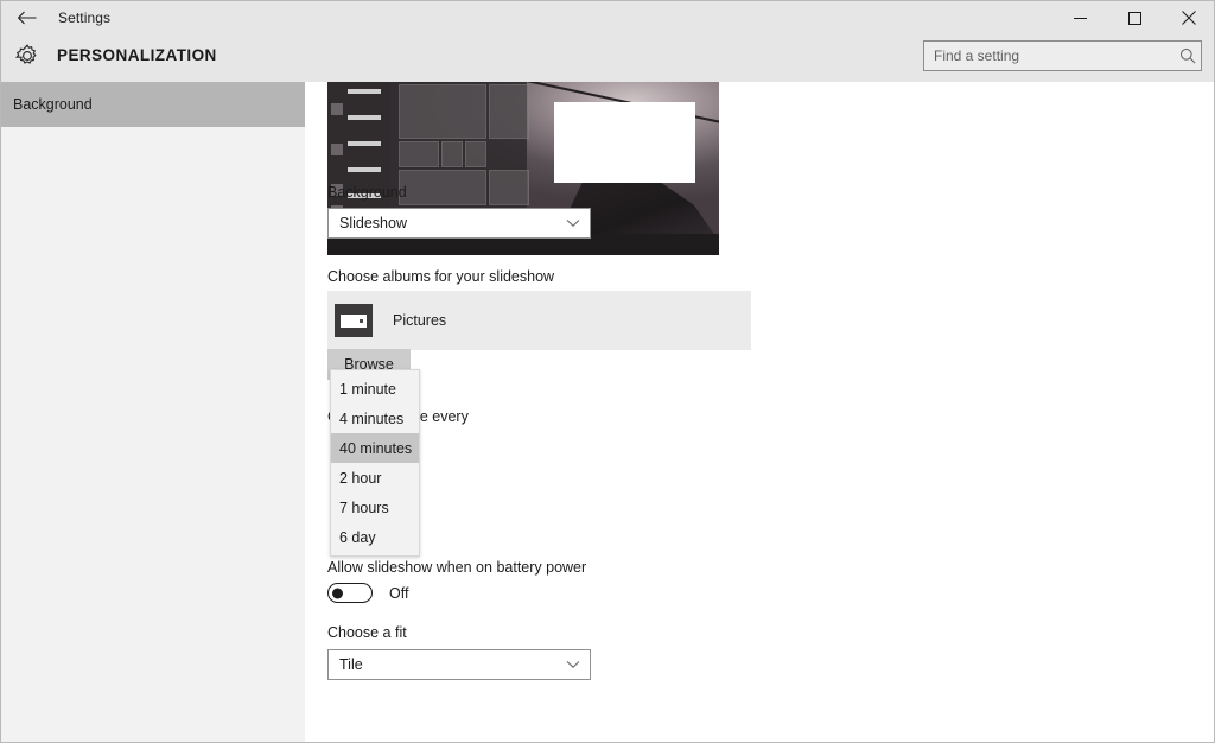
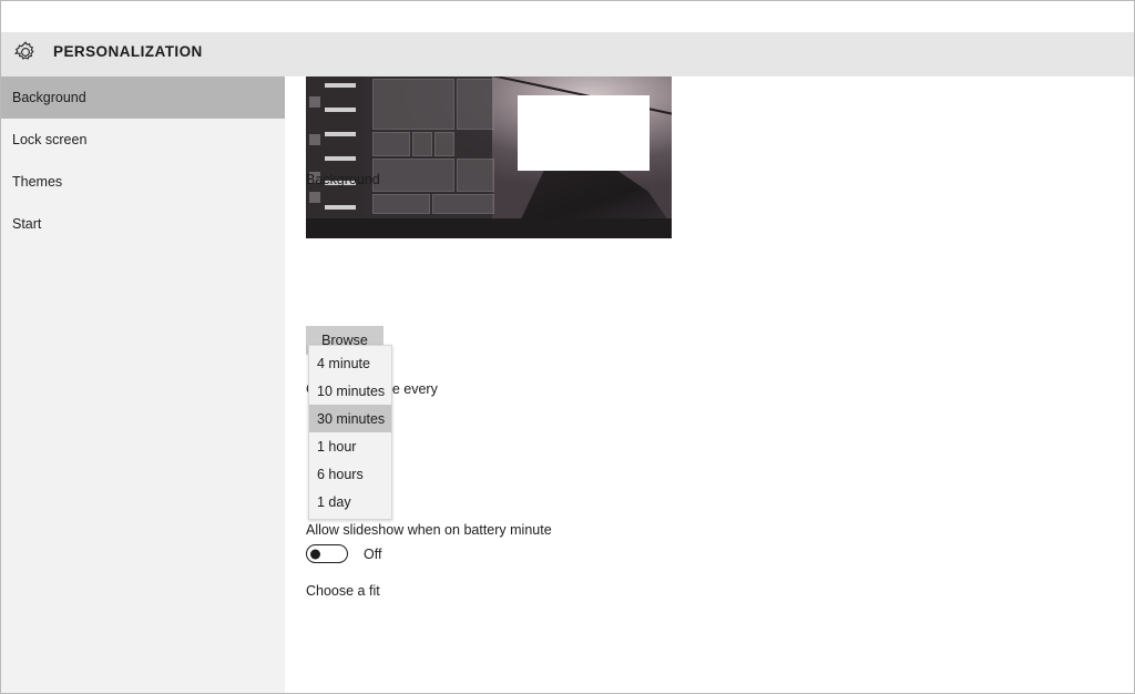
- Settings
  PERSONALIZATION
- Find a setting
  Background
+ Lock screen
+ Themes
+ Start
  Background
- Slideshow
- Choose albums for your slideshow
- Pictures
  Browse
- 1 minute
+ 4 minute
- 4 minutes
+ 10 minutes
- 40 minutes
+ 30 minutes
- 2 hour
+ 1 hour
- 7 hours
+ 6 hours
- 6 day
+ 1 day
- Allow slideshow when on battery power
+ Allow slideshow when on battery minute
  Off
  Choose a fit
- Tile
